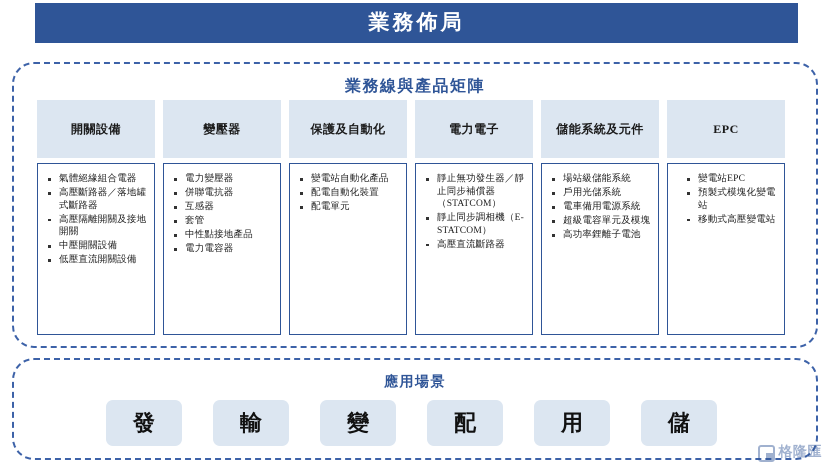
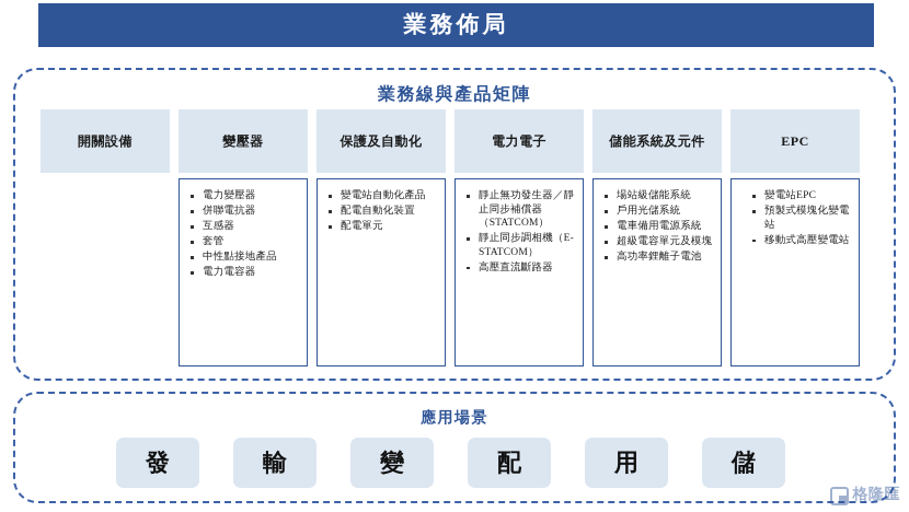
  業務佈局
  業務線與產品矩陣
  開關設備
- 氣體絕緣組合電器
- 高壓斷路器／落地罐式斷路器
- 高壓隔離開關及接地開關
- 中壓開關設備
- 低壓直流開關設備
  變壓器
  電力變壓器
  併聯電抗器
  互感器
  套管
  中性點接地產品
  電力電容器
  保護及自動化
  變電站自動化產品
  配電自動化裝置
  配電單元
  電力電子
  靜止無功發生器／靜止同步補償器（STATCOM）
  靜止同步調相機（E-STATCOM）
  高壓直流斷路器
  儲能系統及元件
  場站級儲能系統
  戶用光儲系統
  電車備用電源系統
  超級電容單元及模塊
  高功率鋰離子電池
  EPC
  變電站EPC
  預製式模塊化變電站
  移動式高壓變電站
  應用場景
  發
  輸
  變
  配
  用
  儲
  格隆匯
